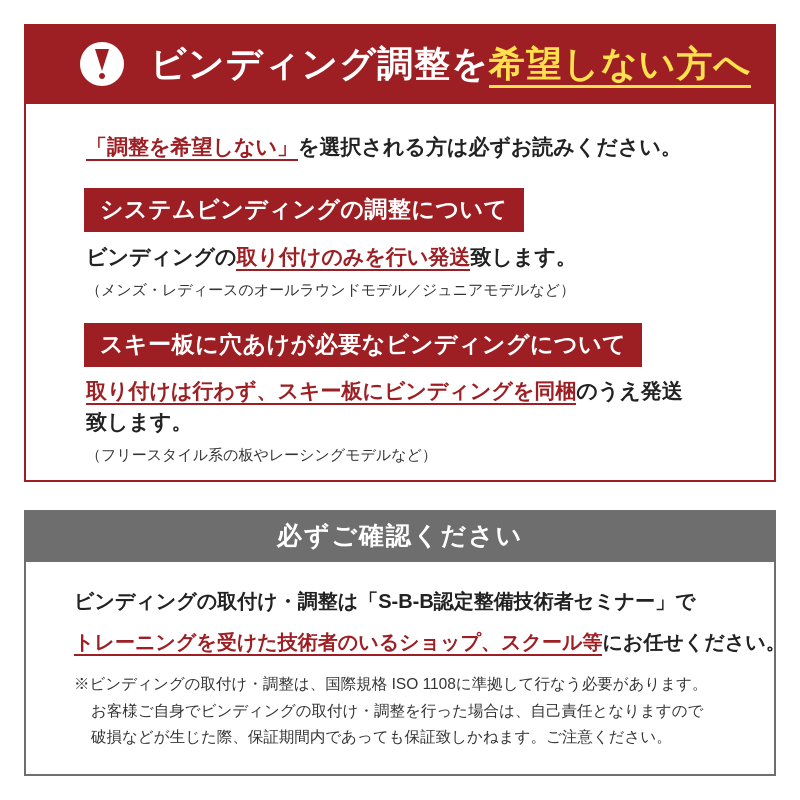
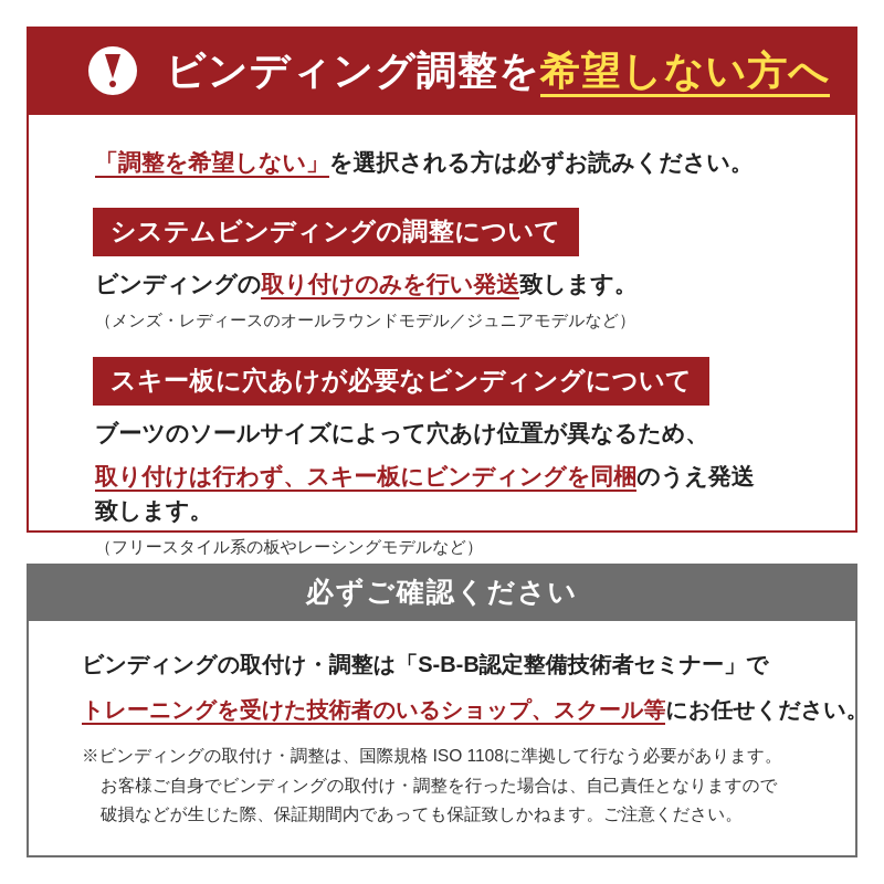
  ビンディング調整を希望しない方へ
  「調整を希望しない」を選択される方は必ずお読みください。
  システムビンディングの調整について
  ビンディングの取り付けのみを行い発送致します。
  （メンズ・レディースのオールラウンドモデル／ジュニアモデルなど）
  スキー板に穴あけが必要なビンディングについて
+ ブーツのソールサイズによって穴あけ位置が異なるため、
  取り付けは行わず、スキー板にビンディングを同梱のうえ発送
  致します。
  （フリースタイル系の板やレーシングモデルなど）
  必ずご確認ください
  ビンディングの取付け・調整は「S-B-B認定整備技術者セミナー」で
  トレーニングを受けた技術者のいるショップ、スクール等にお任せください。
  ※ビンディングの取付け・調整は、国際規格 ISO 1108に準拠して行なう必要があります。
  お客様ご自身でビンディングの取付け・調整を行った場合は、自己責任となりますので
  破損などが生じた際、保証期間内であっても保証致しかねます。ご注意ください。
